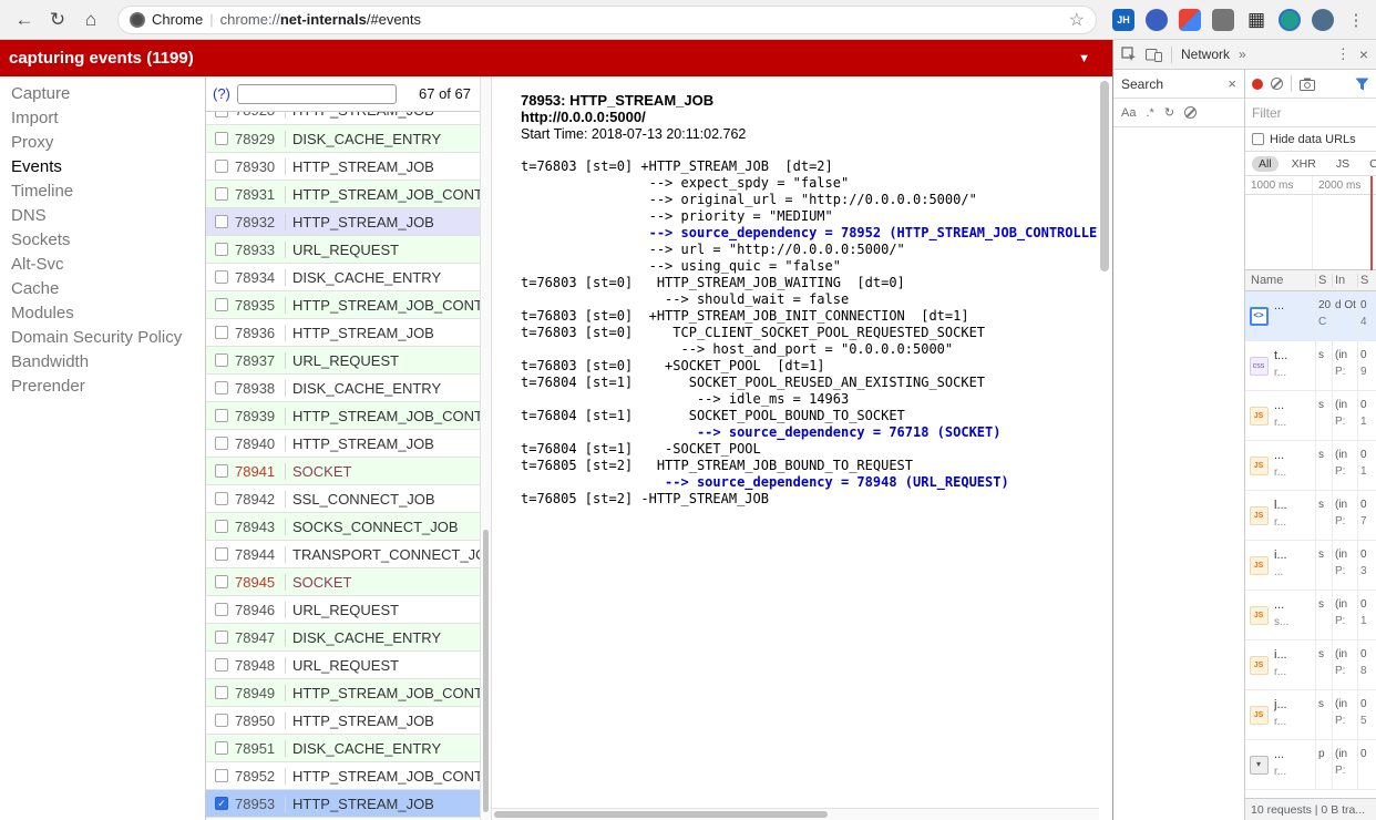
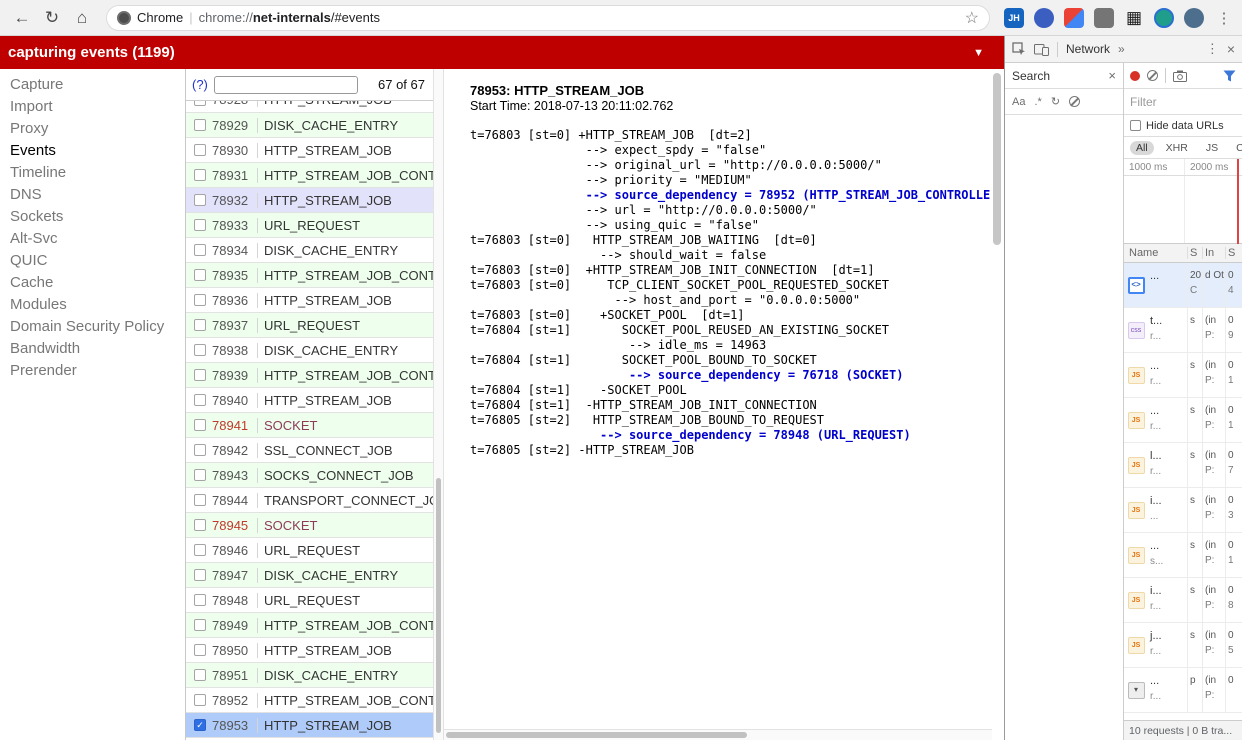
  ←
  ↻
  ⌂
  Chrome
  |
  chrome://net-internals/#events
  ☆
  JH
  ▦
  ⋮
  capturing events (1199)
  ▼
  Capture
  Import
  Proxy
  Events
  Timeline
  DNS
  Sockets
  Alt-Svc
+ QUIC
  Cache
  Modules
  Domain Security Policy
  Bandwidth
  Prerender
  (?)
  67 of 67
  78929
  DISK_CACHE_ENTRY
  78930
  HTTP_STREAM_JOB
  78931
  HTTP_STREAM_JOB_CONT
  78932
  HTTP_STREAM_JOB
  78933
  URL_REQUEST
  78934
  DISK_CACHE_ENTRY
  78935
  HTTP_STREAM_JOB_CONT
  78936
  HTTP_STREAM_JOB
  78937
  URL_REQUEST
  78938
  DISK_CACHE_ENTRY
  78939
  HTTP_STREAM_JOB_CONT
  78940
  HTTP_STREAM_JOB
  78941
  SOCKET
  78942
  SSL_CONNECT_JOB
  78943
  SOCKS_CONNECT_JOB
  78944
  TRANSPORT_CONNECT_J
  78945
  SOCKET
  78946
  URL_REQUEST
  78947
  DISK_CACHE_ENTRY
  78948
  URL_REQUEST
  78949
  HTTP_STREAM_JOB_CONT
  78950
  HTTP_STREAM_JOB
  78951
  DISK_CACHE_ENTRY
  78952
  HTTP_STREAM_JOB_CONT
  ✓
  78953
  HTTP_STREAM_JOB
  78953: HTTP_STREAM_JOB
- http://0.0.0.0:5000/
  Start Time: 2018-07-13 20:11:02.762
  t=76803 [st=0] +HTTP_STREAM_JOB [dt=2]
  --> expect_spdy = "false"
  --> original_url = "http://0.0.0.0:5000/"
  --> priority = "MEDIUM"
  --> source_dependency = 78952 (HTTP_STREAM_JOB_CONTROLLE
  --> url = "http://0.0.0.0:5000/"
  --> using_quic = "false"
  t=76803 [st=0] HTTP_STREAM_JOB_WAITING [dt=0]
  --> should_wait = false
  t=76803 [st=0] +HTTP_STREAM_JOB_INIT_CONNECTION [dt=1]
  t=76803 [st=0] TCP_CLIENT_SOCKET_POOL_REQUESTED_SOCKET
  --> host_and_port = "0.0.0.0:5000"
  t=76803 [st=0] +SOCKET_POOL [dt=1]
  t=76804 [st=1] SOCKET_POOL_REUSED_AN_EXISTING_SOCKET
  --> idle_ms = 14963
  t=76804 [st=1] SOCKET_POOL_BOUND_TO_SOCKET
  --> source_dependency = 76718 (SOCKET)
  t=76804 [st=1] -SOCKET_POOL
+ t=76804 [st=1] -HTTP_STREAM_JOB_INIT_CONNECTION
  t=76805 [st=2] HTTP_STREAM_JOB_BOUND_TO_REQUEST
  --> source_dependency = 78948 (URL_REQUEST)
  t=76805 [st=2] -HTTP_STREAM_JOB
  Network
  »
  ⋮
  ×
  Search
  ×
  Aa
  .*
  ↻
  Filter
  Hide data URLs
  All
  XHR
  JS
  1000 ms
  2000 ms
  Name
  S
  In
  S
  <>
  ...
  20
  C
  d Ot
  0
  4
  t...
  r...
  s
  (in
  P:
  0
  9
  ...
  r...
  s
  (in
  P:
  0
  1
  ...
  r...
  s
  (in
  P:
  0
  1
  l...
  r...
  s
  (in
  P:
  0
  7
  i...
  ...
  s
  (in
  P:
  0
  3
  ...
  s...
  s
  (in
  P:
  0
  1
  i...
  r...
  s
  (in
  P:
  0
  8
  j...
  r...
  s
  (in
  P:
  0
  5
  ▾
  ...
  r...
  p
  (in
  P:
  0
  10 requests | 0 B tra...
